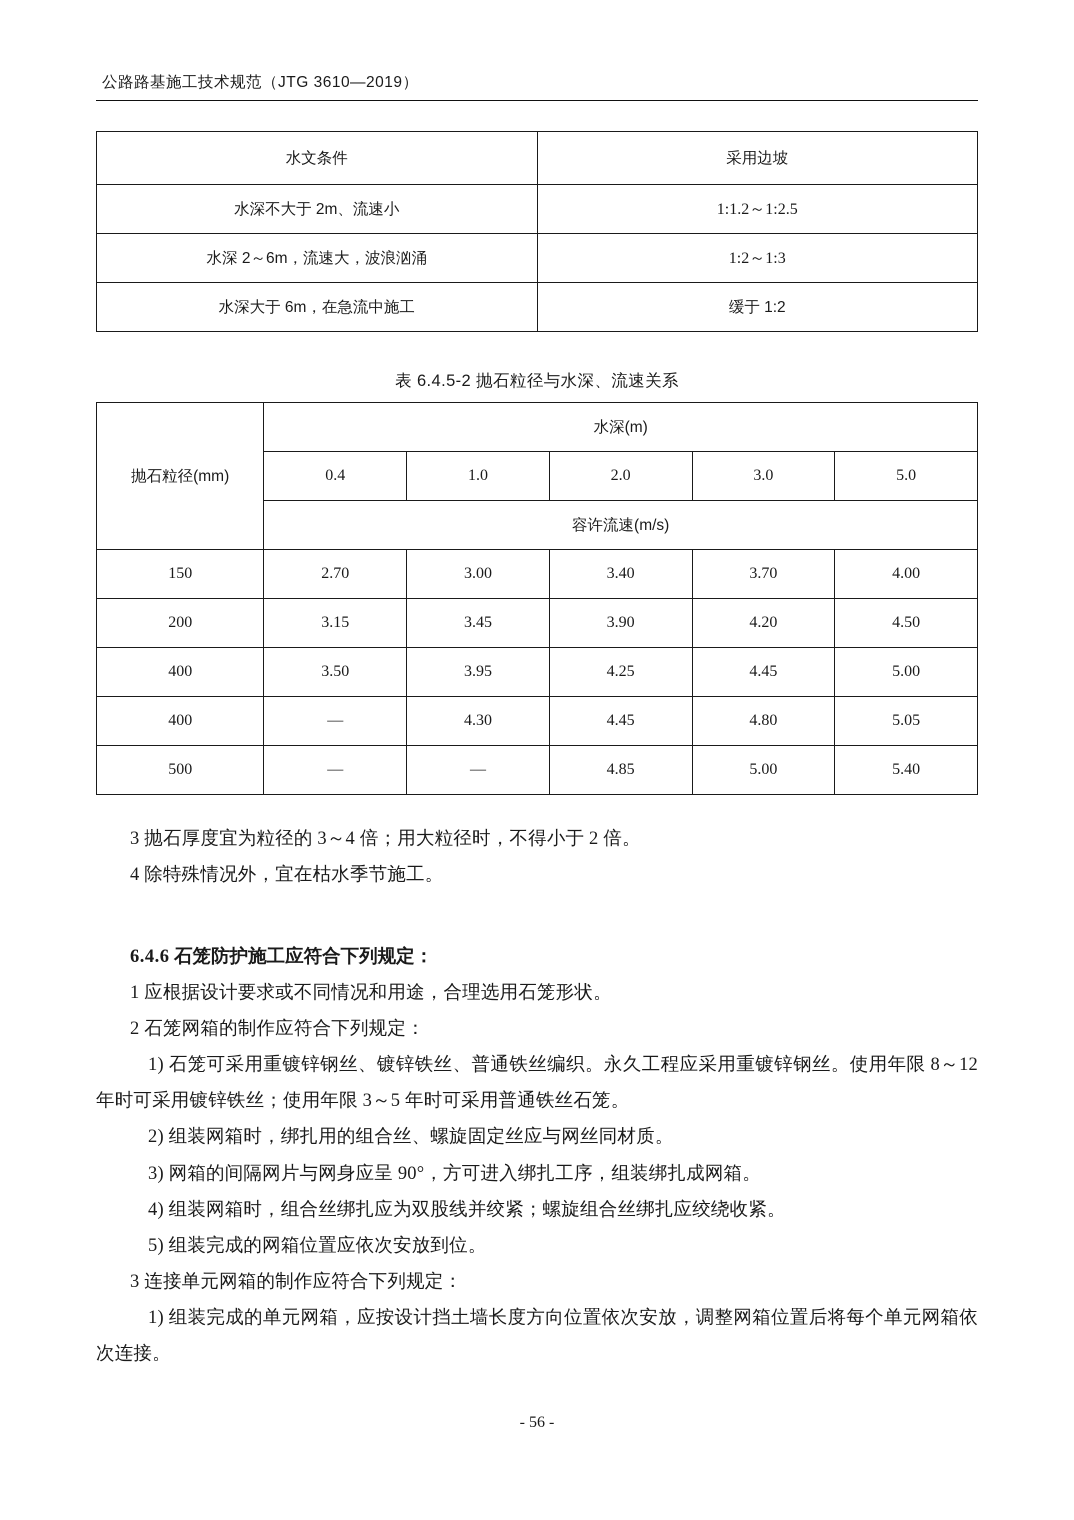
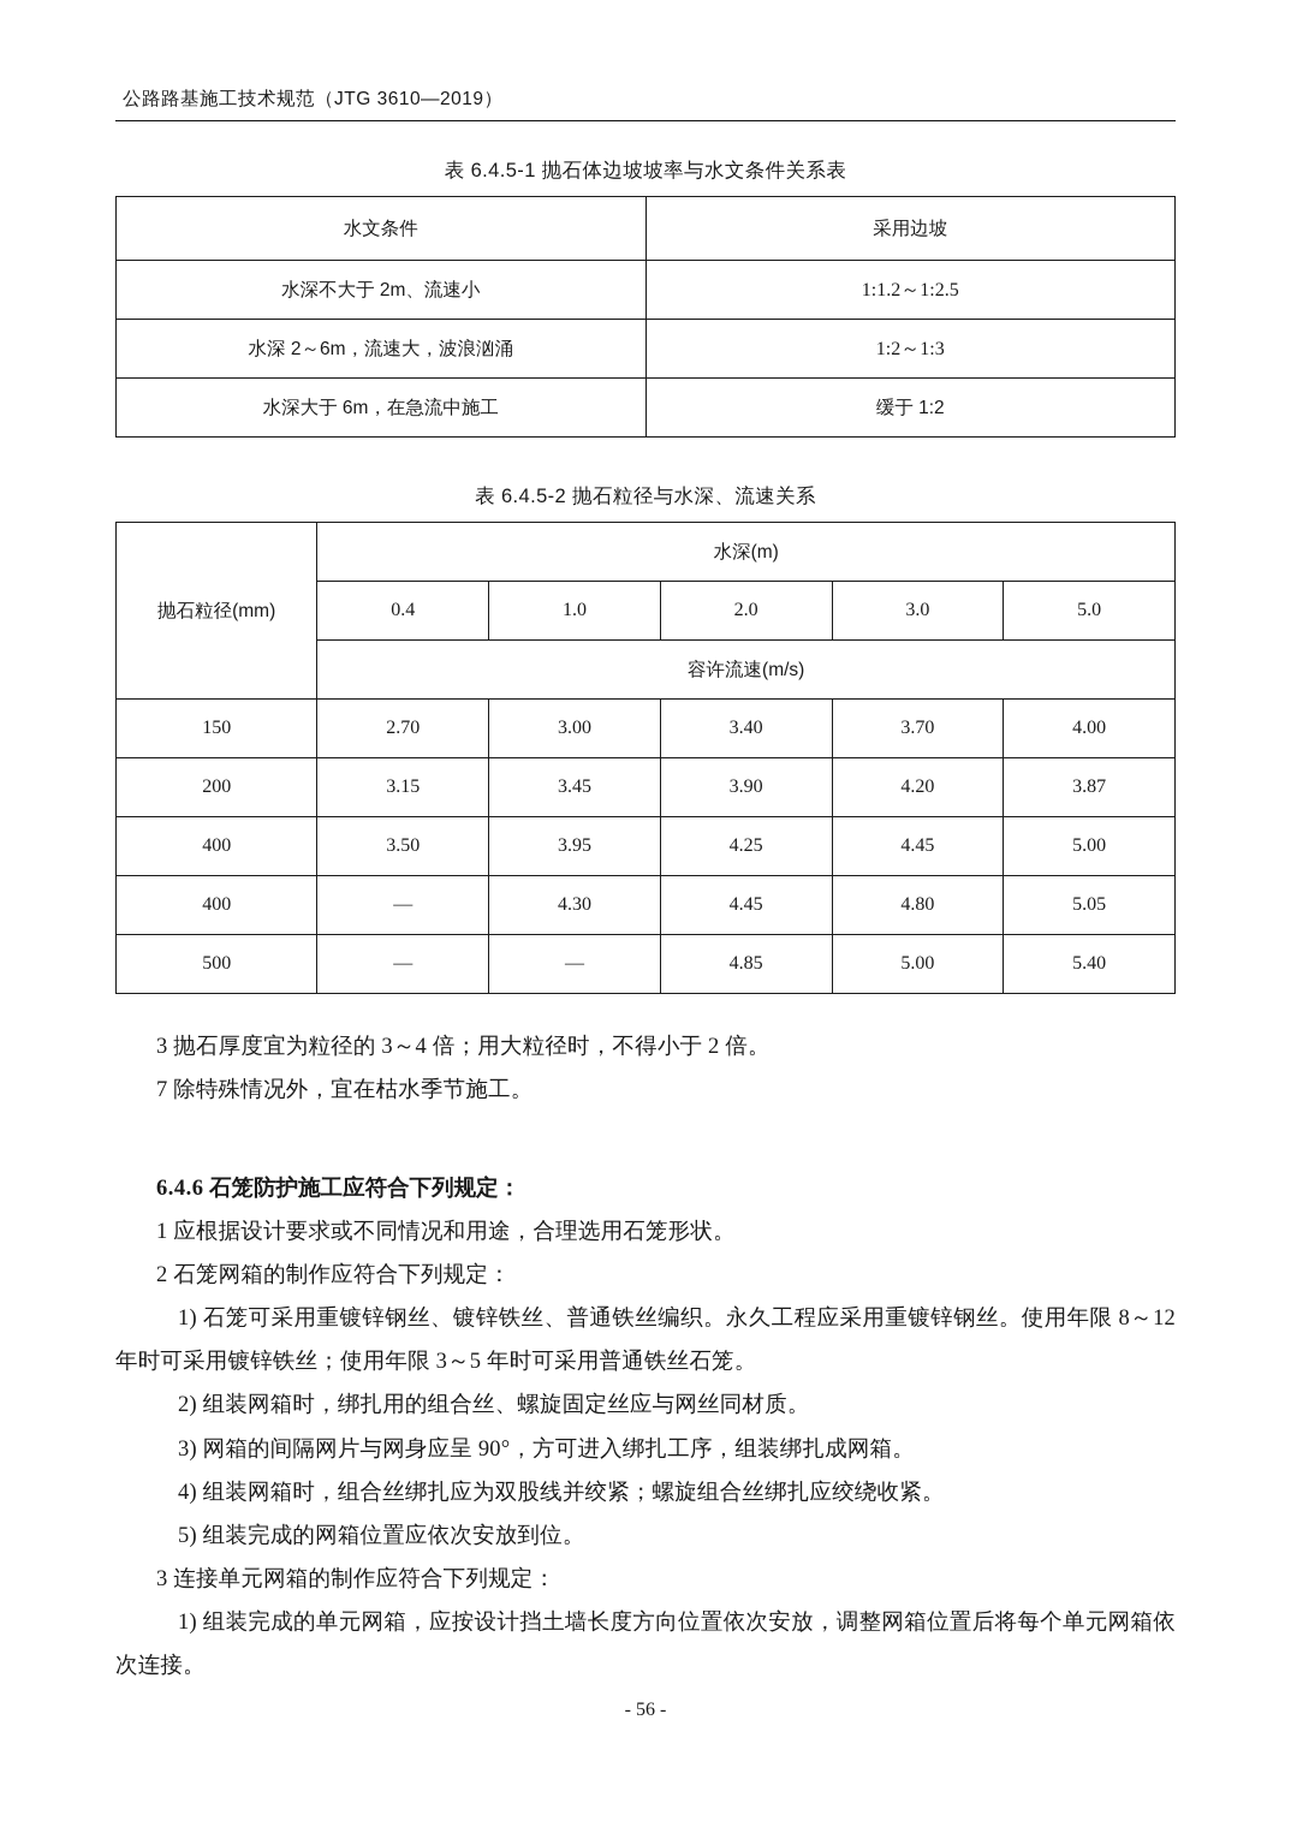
  公路路基施工技术规范（JTG 3610—2019）
+ 表 6.4.5-1 抛石体边坡坡率与水文条件关系表
  水文条件	采用边坡
  水深不大于 2m、流速小	1:1.2～1:2.5
  水深 2～6m，流速大，波浪汹涌	1:2～1:3
  水深大于 6m，在急流中施工	缓于 1:2
  表 6.4.5-2 抛石粒径与水深、流速关系
  抛石粒径(mm)	水深(m)
  0.4	1.0	2.0	3.0	5.0
  容许流速(m/s)
  150	2.70	3.00	3.40	3.70	4.00
- 200	3.15	3.45	3.90	4.20	4.50
+ 200	3.15	3.45	3.90	4.20	3.87
  400	3.50	3.95	4.25	4.45	5.00
  400	—	4.30	4.45	4.80	5.05
  500	—	—	4.85	5.00	5.40
  3 抛石厚度宜为粒径的 3～4 倍；用大粒径时，不得小于 2 倍。
- 4 除特殊情况外，宜在枯水季节施工。
+ 7 除特殊情况外，宜在枯水季节施工。
  6.4.6 石笼防护施工应符合下列规定：
  1 应根据设计要求或不同情况和用途，合理选用石笼形状。
  2 石笼网箱的制作应符合下列规定：
  1) 石笼可采用重镀锌钢丝、镀锌铁丝、普通铁丝编织。永久工程应采用重镀锌钢丝。使用年限 8～12 年时可采用镀锌铁丝；使用年限 3～5 年时可采用普通铁丝石笼。
  2) 组装网箱时，绑扎用的组合丝、螺旋固定丝应与网丝同材质。
  3) 网箱的间隔网片与网身应呈 90°，方可进入绑扎工序，组装绑扎成网箱。
  4) 组装网箱时，组合丝绑扎应为双股线并绞紧；螺旋组合丝绑扎应绞绕收紧。
  5) 组装完成的网箱位置应依次安放到位。
  3 连接单元网箱的制作应符合下列规定：
  1) 组装完成的单元网箱，应按设计挡土墙长度方向位置依次安放，调整网箱位置后将每个单元网箱依次连接。
  - 56 -
